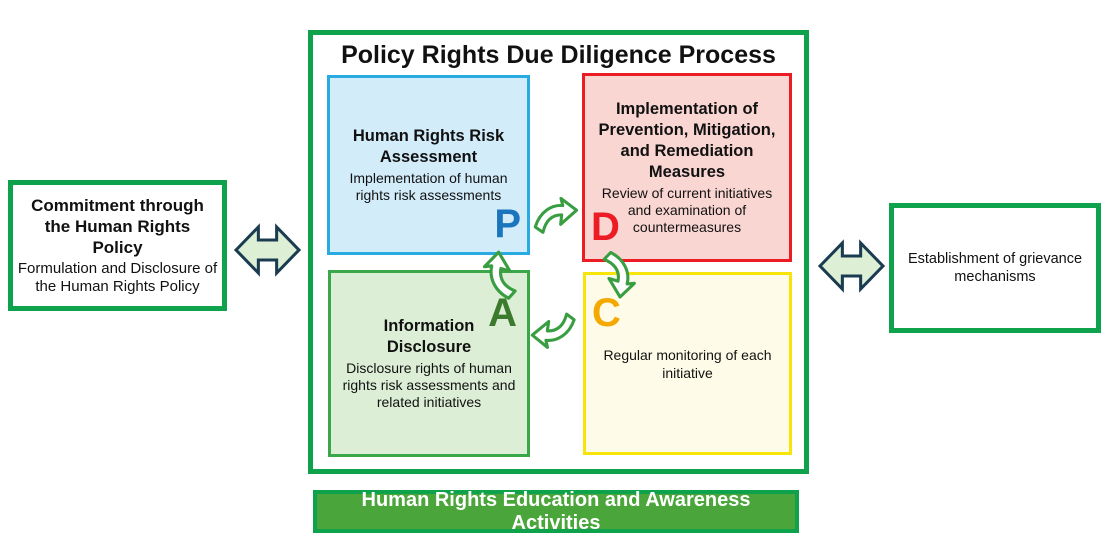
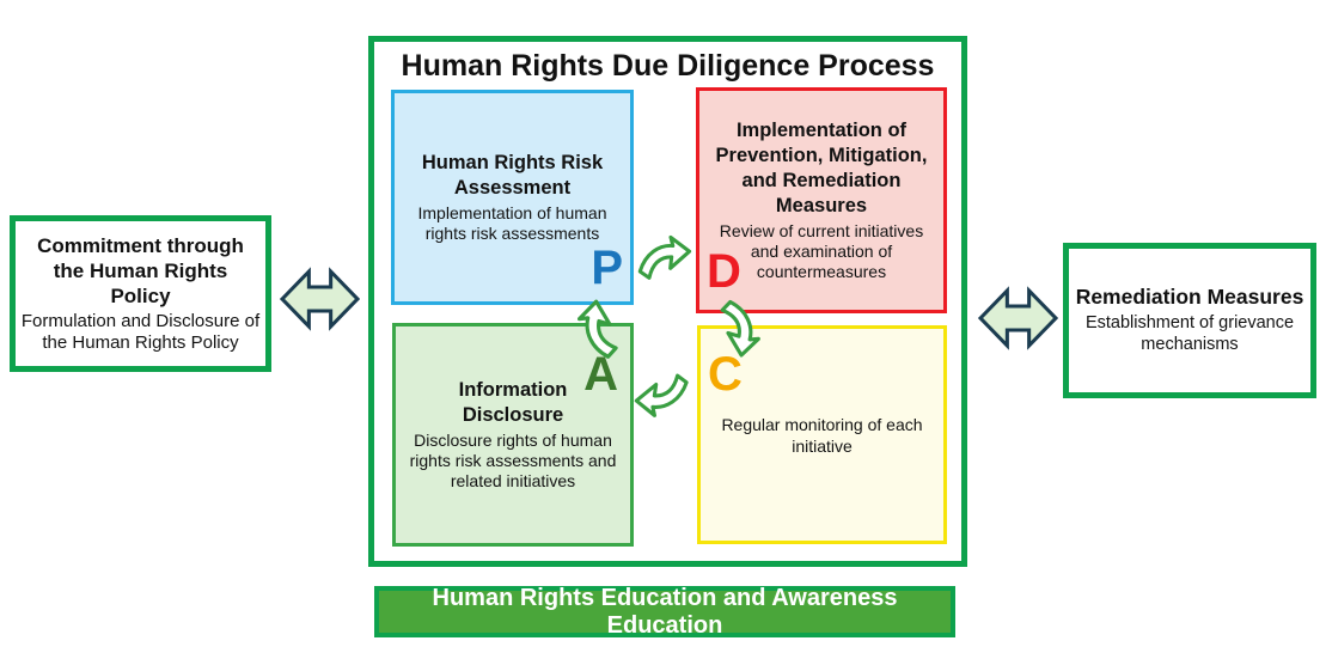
  Commitment through the Human Rights Policy
  Formulation and Disclosure of the Human Rights Policy
- Policy Rights Due Diligence Process
+ Human Rights Due Diligence Process
  Human Rights Risk Assessment
  Implementation of human rights risk assessments
  P
  Implementation of Prevention, Mitigation, and Remediation Measures
  Review of current initiatives and examination of countermeasures
  D
  Information Disclosure
  Disclosure rights of human rights risk assessments and related initiatives
  A
  Regular monitoring of each initiative
  C
+ Remediation Measures
  Establishment of grievance mechanisms
- Human Rights Education and Awareness Activities
+ Human Rights Education and Awareness Education
